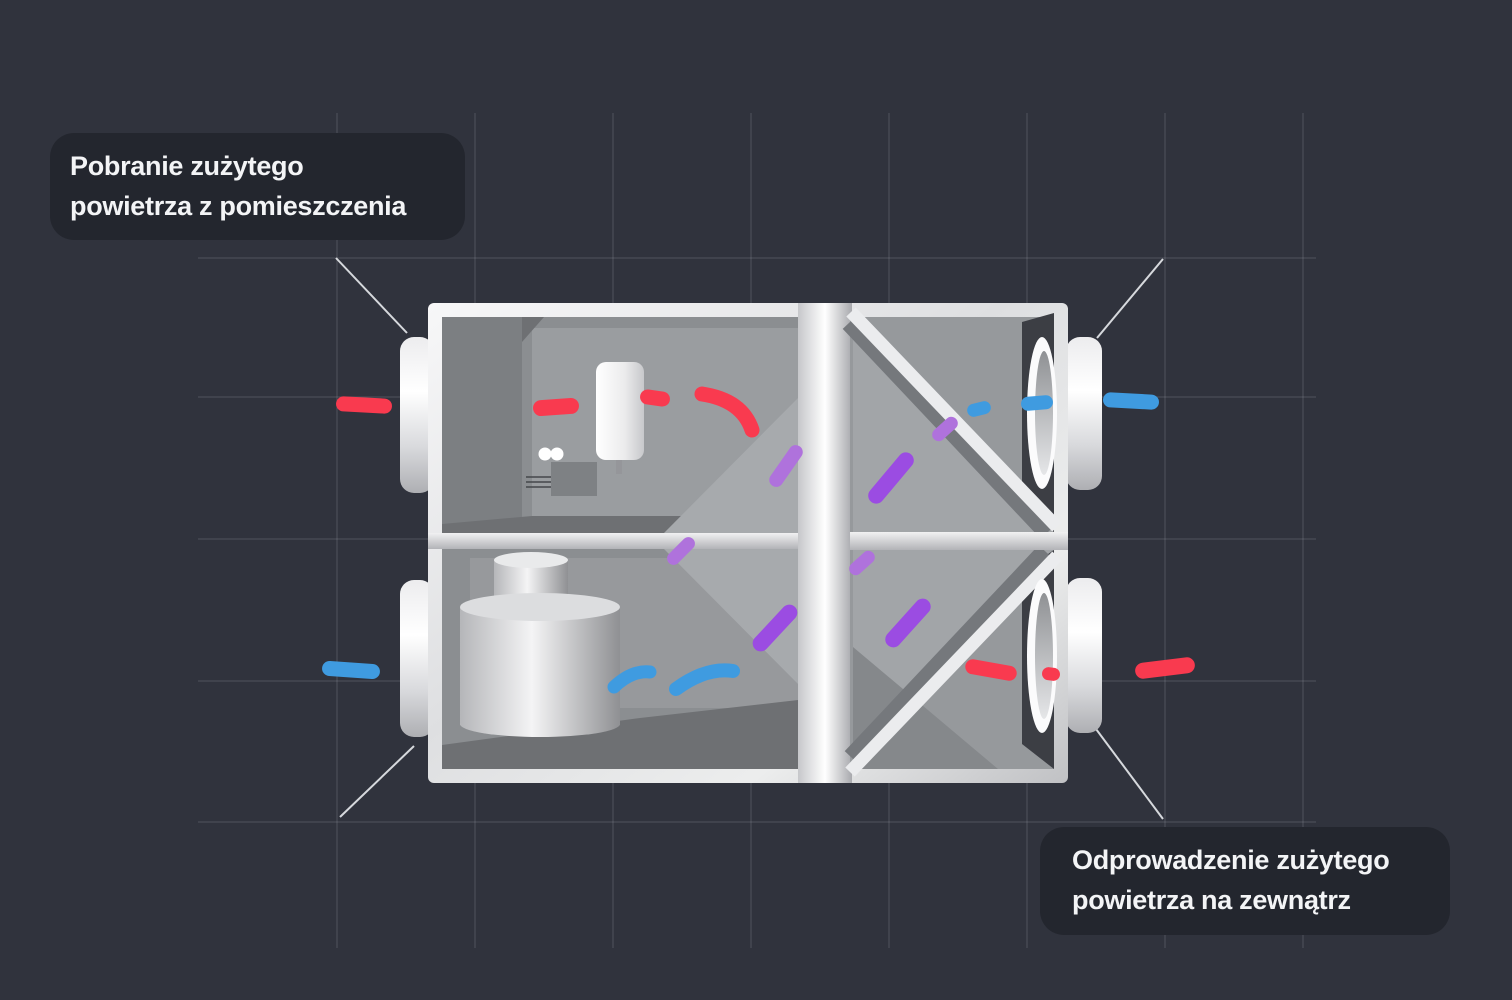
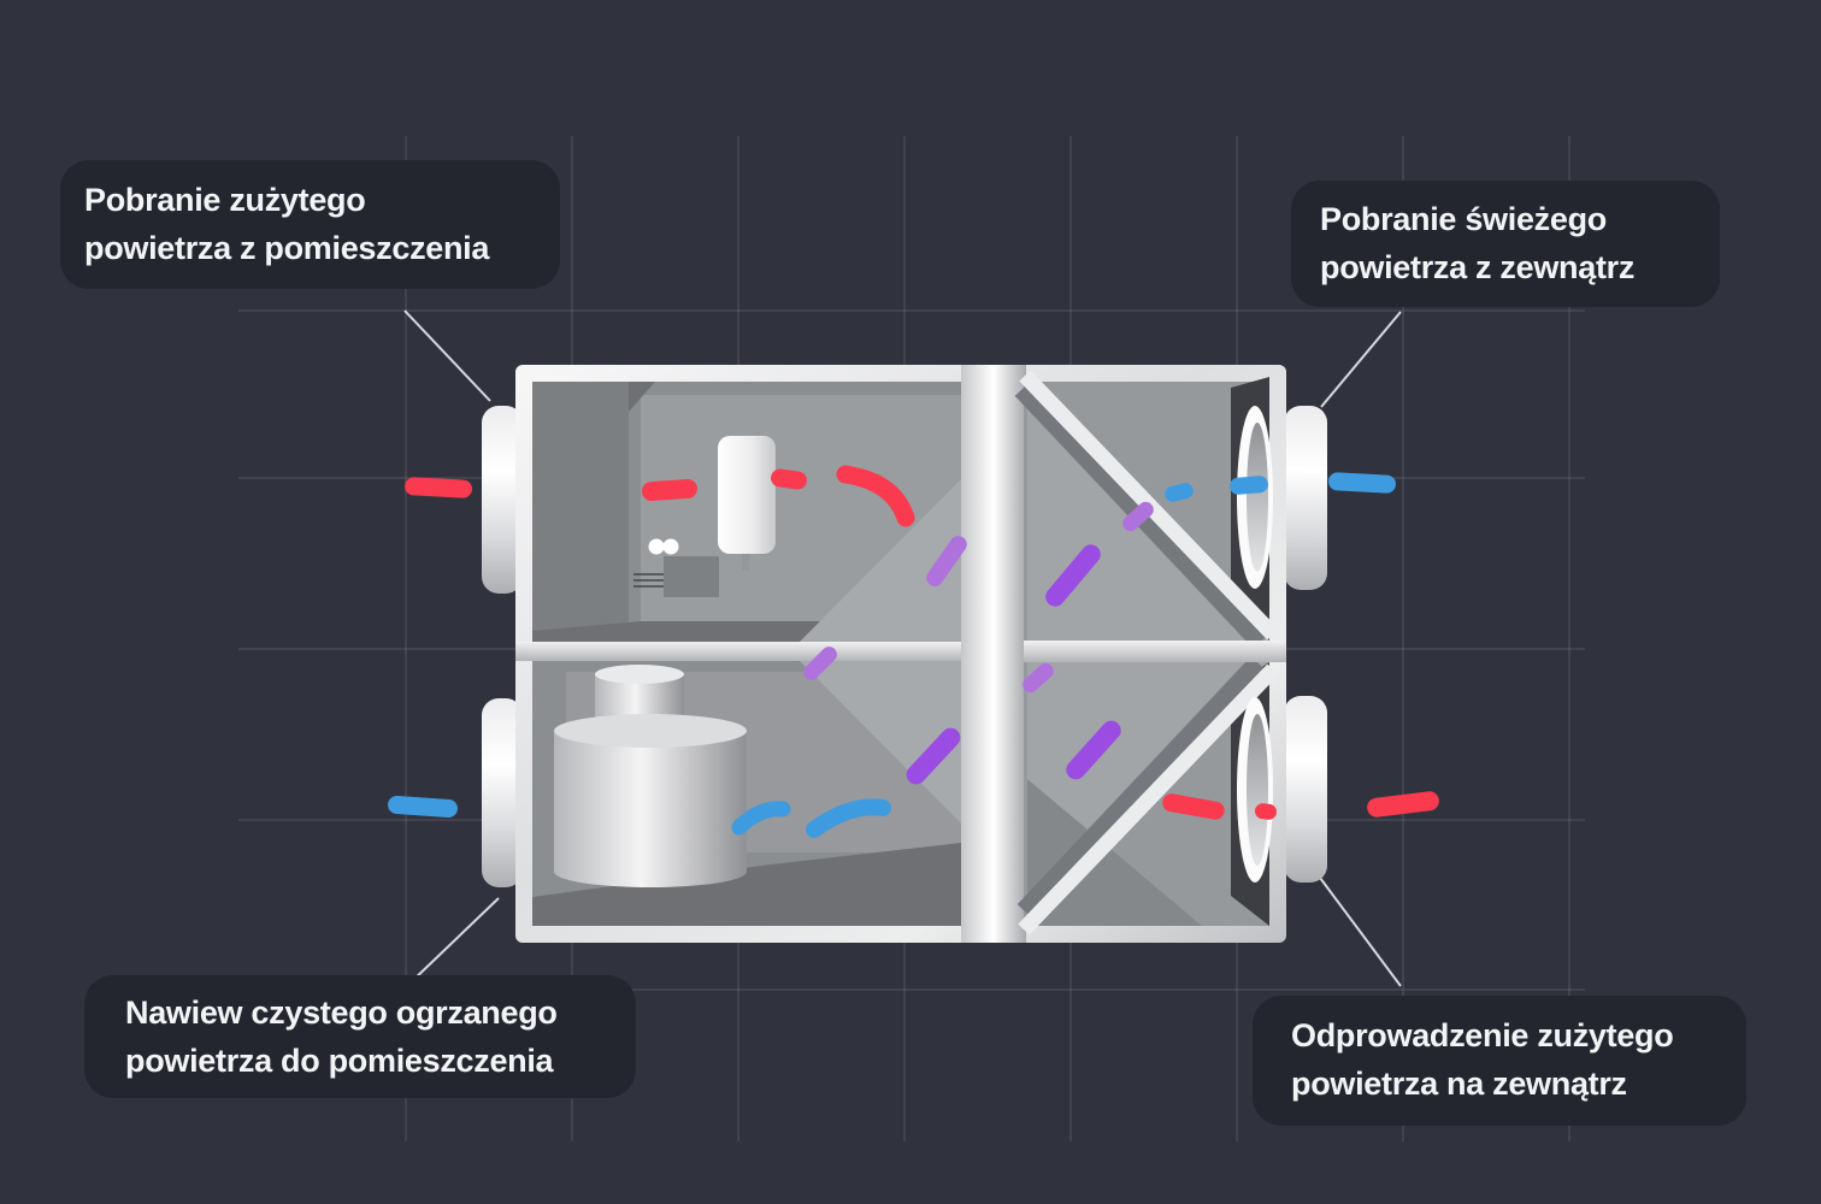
  Pobranie zużytego
  powietrza z pomieszczenia
+ Pobranie świeżego
+ powietrza z zewnątrz
+ Nawiew czystego ogrzanego
+ powietrza do pomieszczenia
  Odprowadzenie zużytego
  powietrza na zewnątrz
